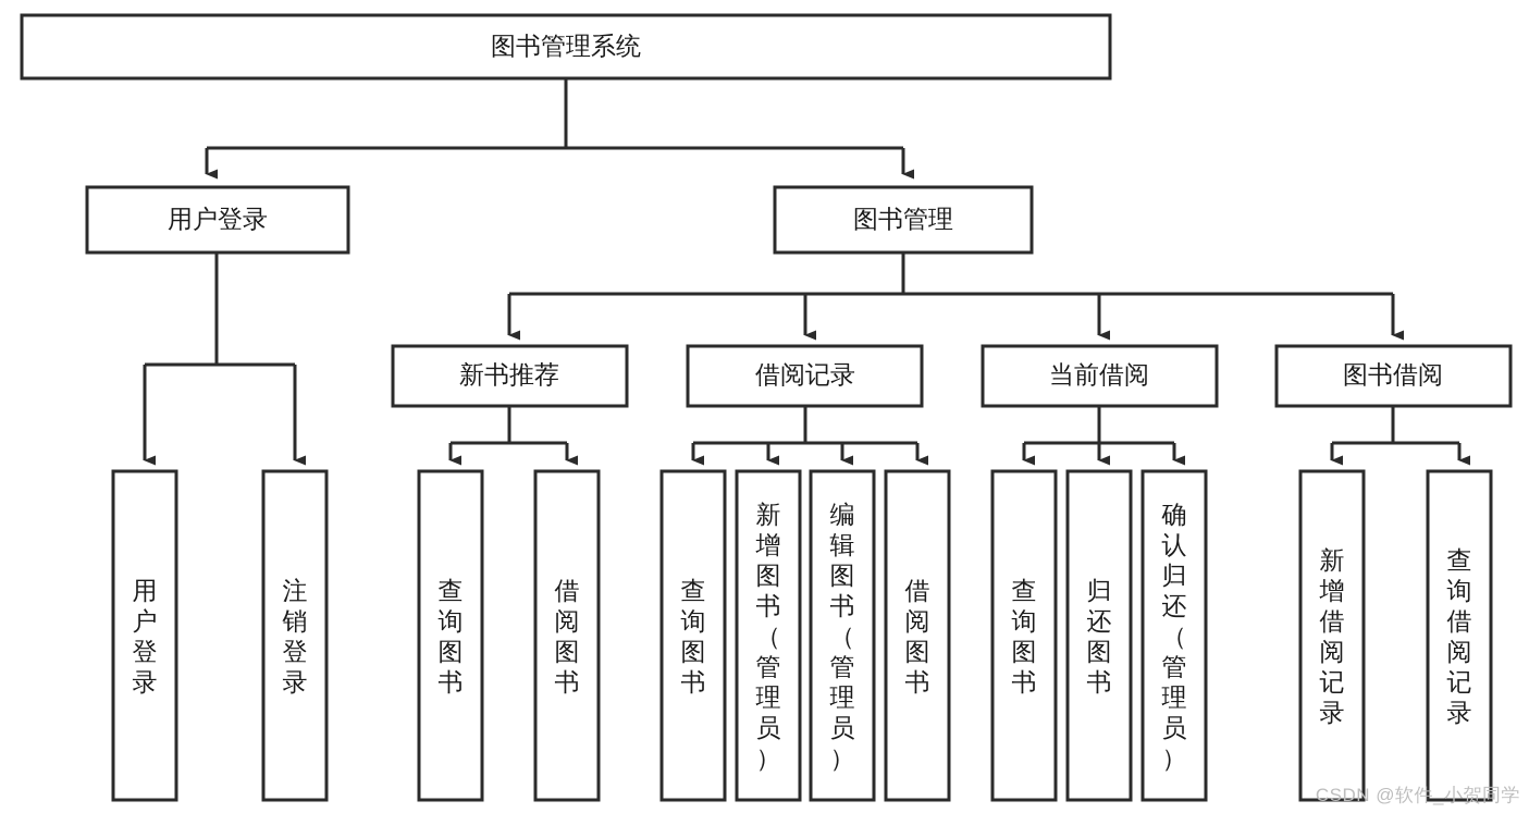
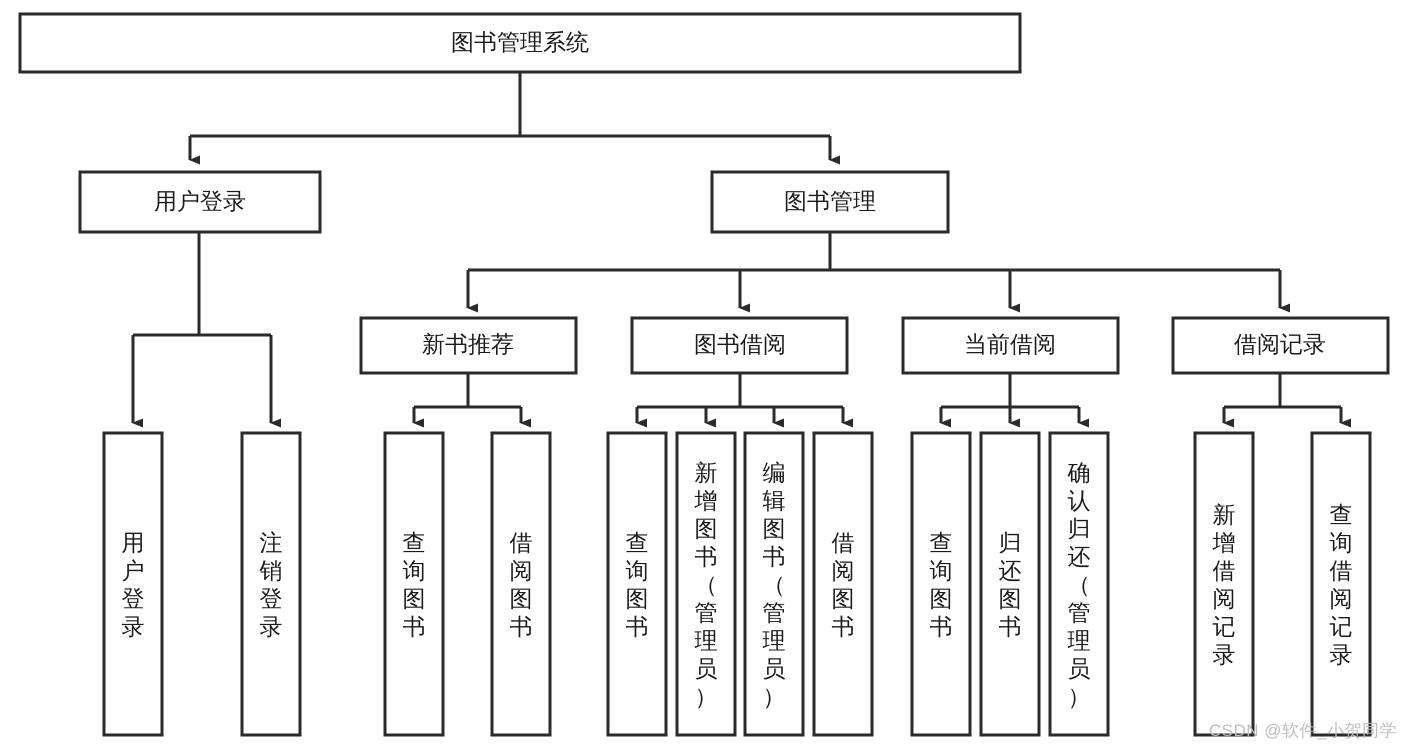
  图书管理系统
  用户登录
  图书管理
  新书推荐
- 借阅记录
+ 图书借阅
  当前借阅
- 图书借阅
+ 借阅记录
  用户登录
  注销登录
  查询图书
  借阅图书
  查询图书
  新增图书（管理员）
  编辑图书（管理员）
  借阅图书
  查询图书
  归还图书
  确认归还（管理员）
  新增借阅记录
  查询借阅记录
  CSDN @软件_小贺同学
